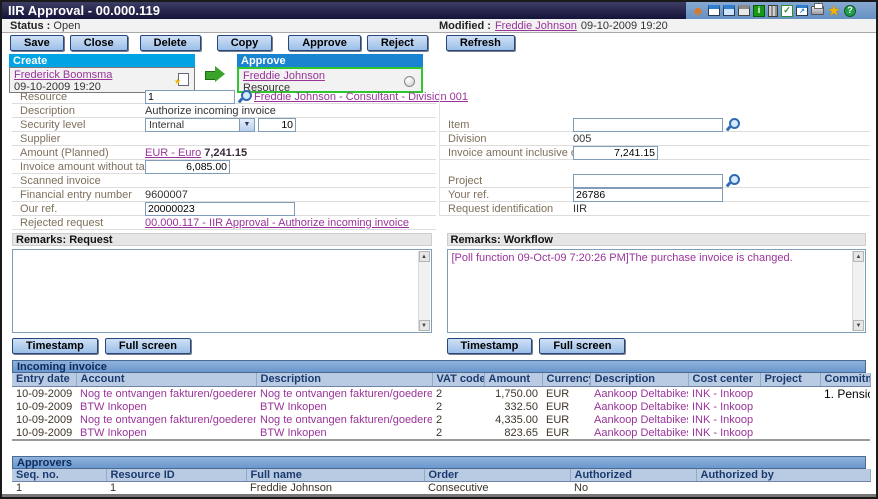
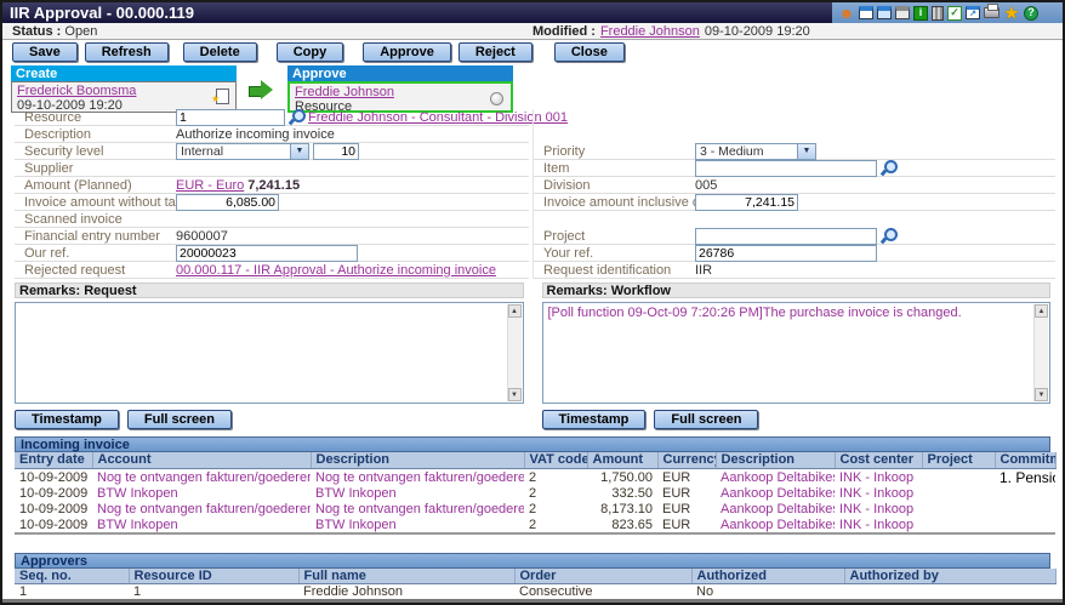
  IIR Approval - 00.000.119
  ☻
  i
  ✓
  ★
  ?
  Status :
  Open
  Modified :
  Freddie Johnson
  09-10-2009 19:20
  Save
- Close
+ Refresh
  Delete
  Copy
  Approve
  Reject
- Refresh
+ Close
  Create
  Frederick Boomsma
  09-10-2009 19:20
  Approve
  Freddie Johnson
  Resource
  Resource
  1
  Freddie Johnson - Consultant - Division 001
  Description
  Authorize incoming invoice
  Security level
  Internal
  10
  Supplier
  Amount (Planned)
  EUR - Euro
  7,241.15
  Invoice amount without ta
  6,085.00
  Scanned invoice
  Financial entry number
  9600007
  Our ref.
  20000023
  Rejected request
  00.000.117 - IIR Approval - Authorize incoming invoice
+ Priority
+ 3 - Medium
  Item
  Division
  005
  Invoice amount inclusive
  7,241.15
  Project
  Your ref.
  26786
  Request identification
  IIR
  Remarks: Request
  Timestamp
  Full screen
  Remarks: Workflow
  [Poll function 09-Oct-09 7:20:26 PM]The purchase invoice is changed.
  Timestamp
  Full screen
  Incoming invoice
  Entry date	Account	Description	VAT code	Amount	Currenc	Description	Cost center	Project	Commit
  10-09-2009	Nog te ontvangen fakturen/goedere	Nog te ontvangen fakturen/goedere	2	1,750.00	EUR	Aankoop Deltabike	INK - Inkoop		1. Pensi
  10-09-2009	BTW Inkopen	BTW Inkopen	2	332.50	EUR	Aankoop Deltabike	INK - Inkoop
- 10-09-2009	Nog te ontvangen fakturen/goedere	Nog te ontvangen fakturen/goedere	2	4,335.00	EUR	Aankoop Deltabike	INK - Inkoop
+ 10-09-2009	Nog te ontvangen fakturen/goedere	Nog te ontvangen fakturen/goedere	2	8,173.10	EUR	Aankoop Deltabike	INK - Inkoop
  10-09-2009	BTW Inkopen	BTW Inkopen	2	823.65	EUR	Aankoop Deltabike	INK - Inkoop
  Approvers
  Seq. no.	Resource ID	Full name	Order	Authorized	Authorized by
  1	1	Freddie Johnson	Consecutive	No
